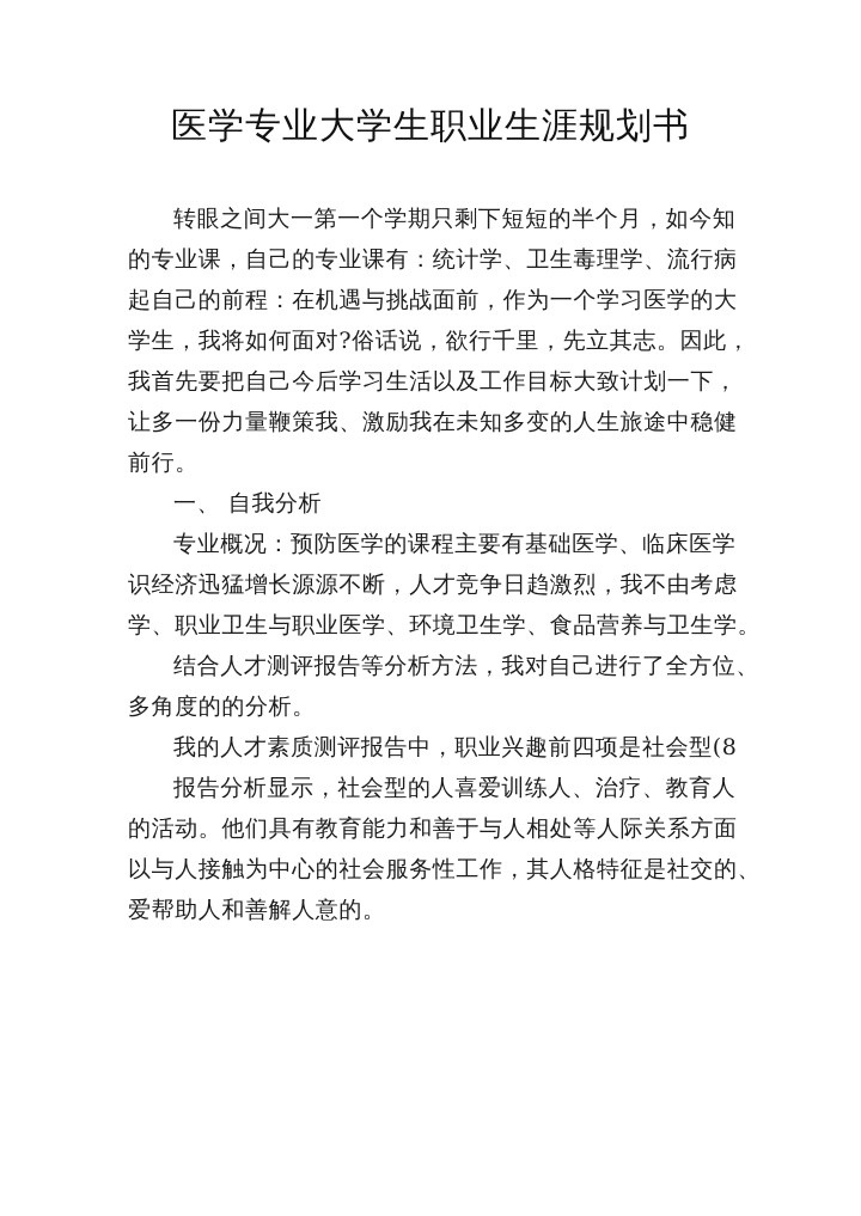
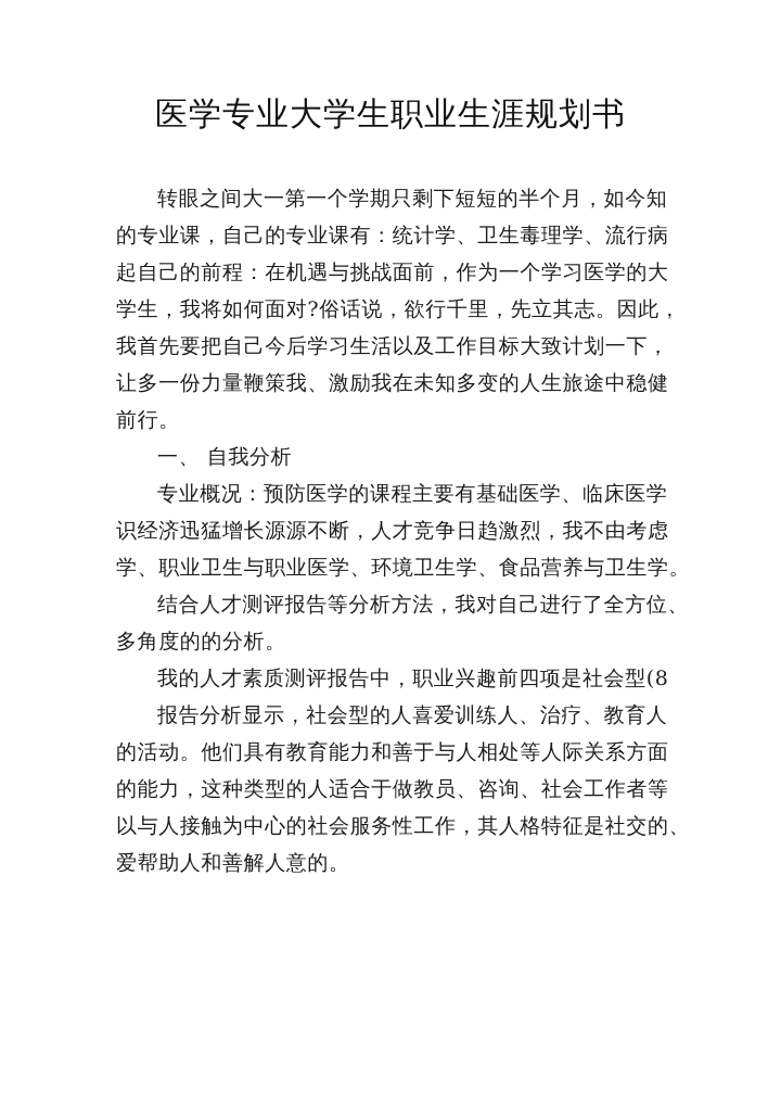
  医学专业大学生职业生涯规划书
  转眼之间大一第一个学期只剩下短短的半个月，如今知
  的专业课，自己的专业课有：统计学、卫生毒理学、流行病
  起自己的前程：在机遇与挑战面前，作为一个学习医学的大
  学生，我将如何面对?俗话说，欲行千里，先立其志。因此，
  我首先要把自己今后学习生活以及工作目标大致计划一下，
  让多一份力量鞭策我、激励我在未知多变的人生旅途中稳健
  前行。
  一、 自我分析
  专业概况：预防医学的课程主要有基础医学、临床医学
  识经济迅猛增长源源不断，人才竞争日趋激烈，我不由考虑
  学、职业卫生与职业医学、环境卫生学、食品营养与卫生学。
  结合人才测评报告等分析方法，我对自己进行了全方位、
  多角度的的分析。
  我的人才素质测评报告中，职业兴趣前四项是社会型(8
  报告分析显示，社会型的人喜爱训练人、治疗、教育人
  的活动。他们具有教育能力和善于与人相处等人际关系方面
+ 的能力，这种类型的人适合于做教员、咨询、社会工作者等
  以与人接触为中心的社会服务性工作，其人格特征是社交的、
  爱帮助人和善解人意的。
